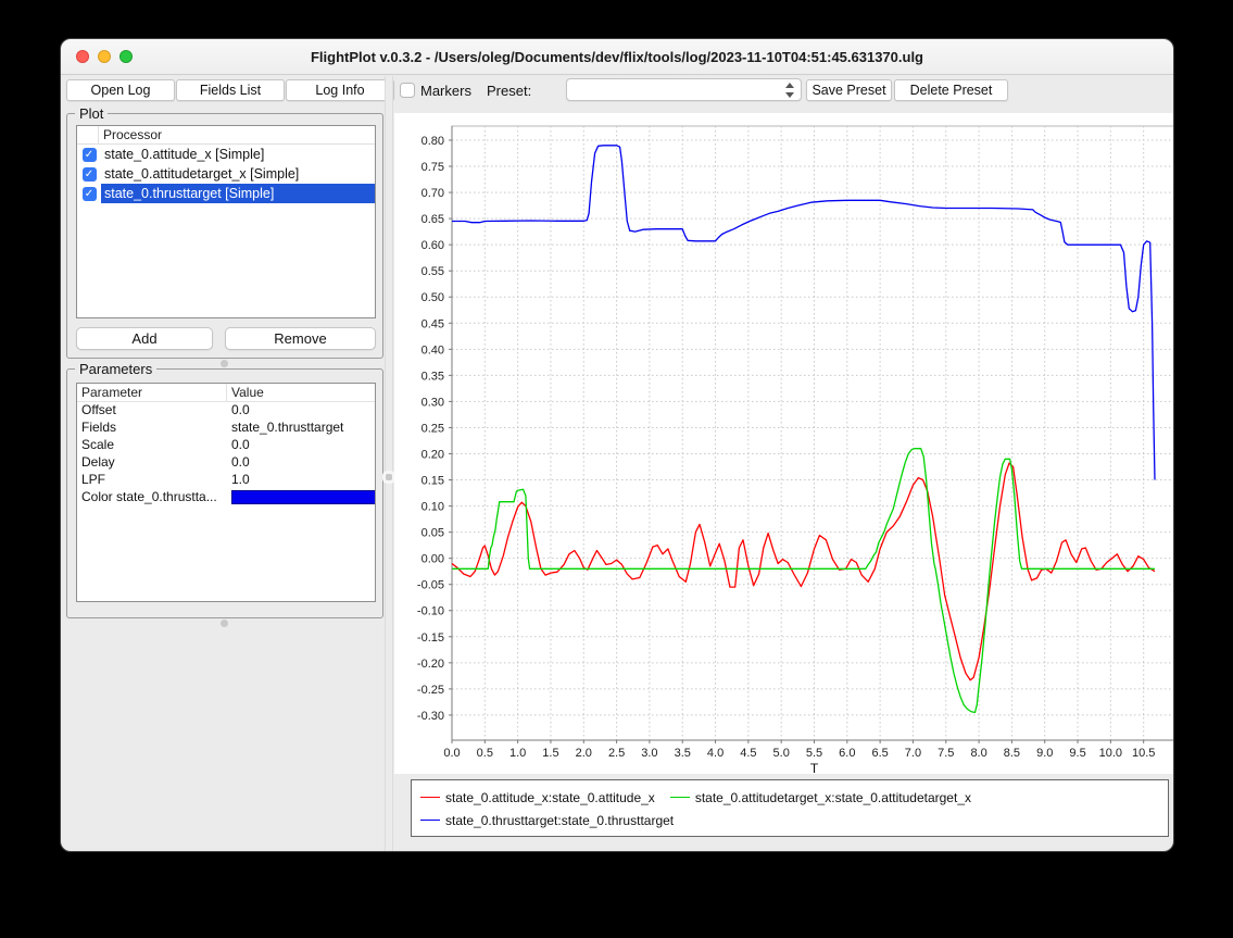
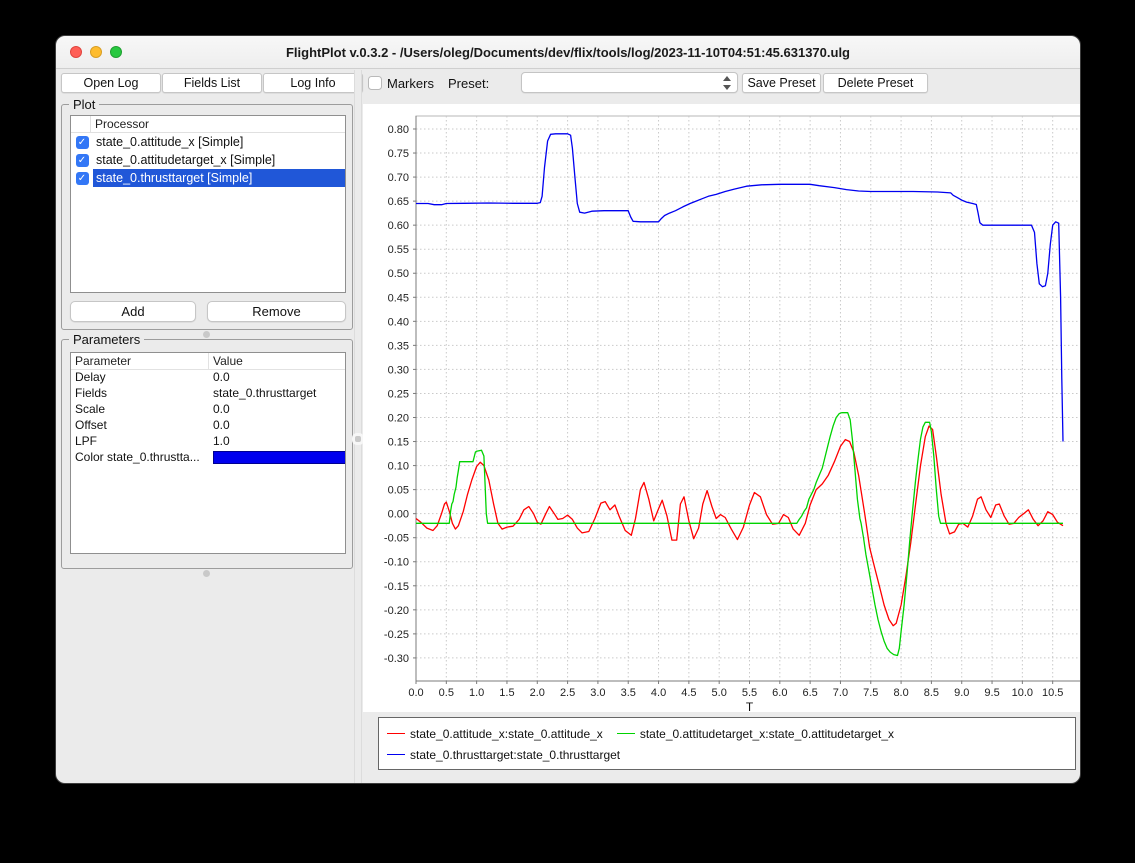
  FlightPlot v.0.3.2 - /Users/oleg/Documents/dev/flix/tools/log/2023-11-10T04:51:45.631370.ulg
  Open Log
  Fields List
  Log Info
  Markers
  Preset:
  Save Preset
  Delete Preset
  Plot
  Processor
  ✓
  state_0.attitude_x [Simple]
  ✓
  state_0.attitudetarget_x [Simple]
  ✓
  state_0.thrusttarget [Simple]
  Add
  Remove
  Parameters
  Parameter
  Value
- Offset
+ Delay
  0.0
  Fields
  state_0.thrusttarget
  Scale
  0.0
- Delay
+ Offset
  0.0
  LPF
  1.0
  Color state_0.thrustta...
  0.0
  0.5
  1.0
  1.5
  2.0
  2.5
  3.0
  3.5
  4.0
  4.5
  5.0
  5.5
  6.0
  6.5
  7.0
  7.5
  8.0
  8.5
  9.0
  9.5
  10.0
  10.5
  -0.30
  -0.25
  -0.20
  -0.15
  -0.10
  -0.05
  0.00
  0.05
  0.10
  0.15
  0.20
  0.25
  0.30
  0.35
  0.40
  0.45
  0.50
  0.55
  0.60
  0.65
  0.70
  0.75
  0.80
  T
  state_0.attitude_x:state_0.attitude_x
  state_0.attitudetarget_x:state_0.attitudetarget_x
  state_0.thrusttarget:state_0.thrusttarget
